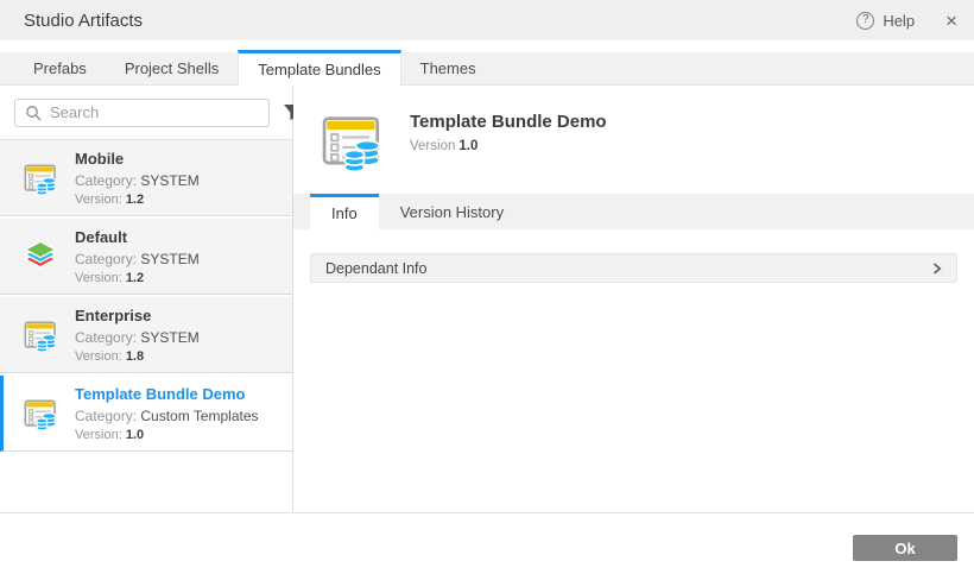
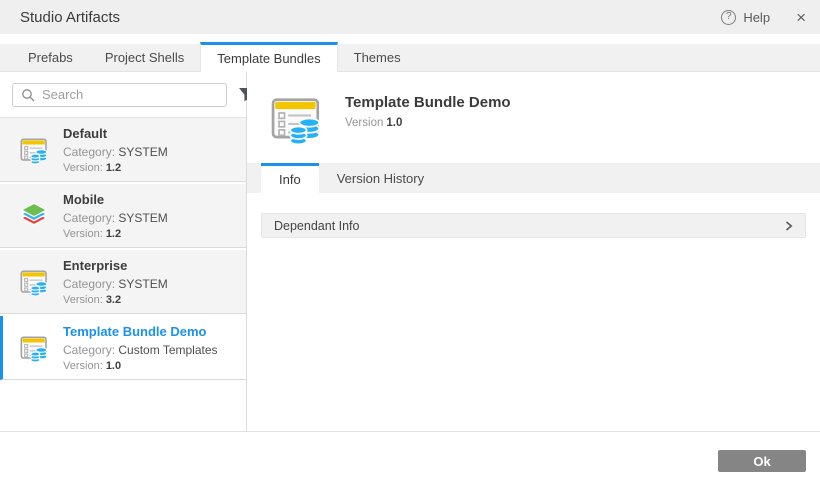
  Studio Artifacts
  ?
  Help
  ×
  Prefabs
  Project Shells
  Template Bundles
  Themes
  Search
- Mobile
+ Default
  Category: SYSTEM
  Version: 1.2
- Default
+ Mobile
  Category: SYSTEM
  Version: 1.2
  Enterprise
  Category: SYSTEM
- Version: 1.8
+ Version: 3.2
  Template Bundle Demo
  Category: Custom Templates
  Version: 1.0
  Template Bundle Demo
  Version 1.0
  Info
  Version History
  Dependant Info
  Ok
